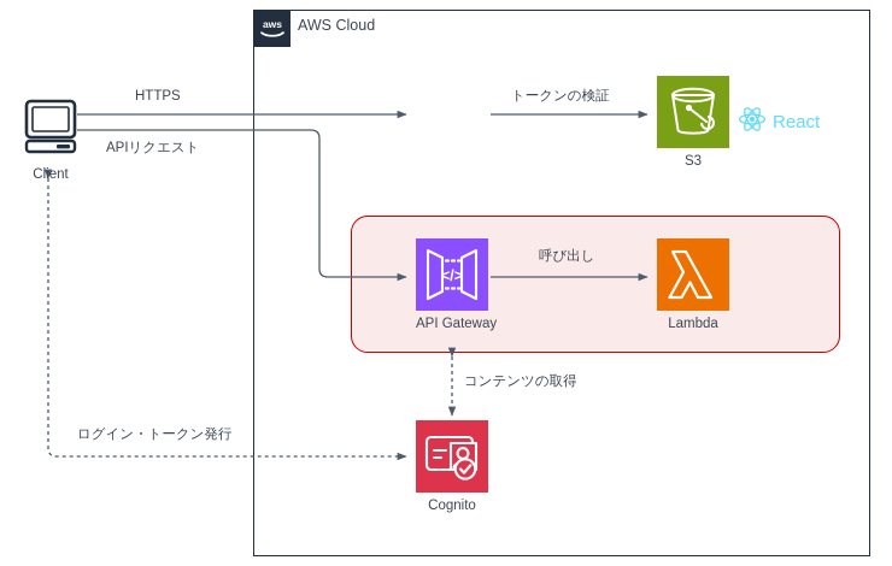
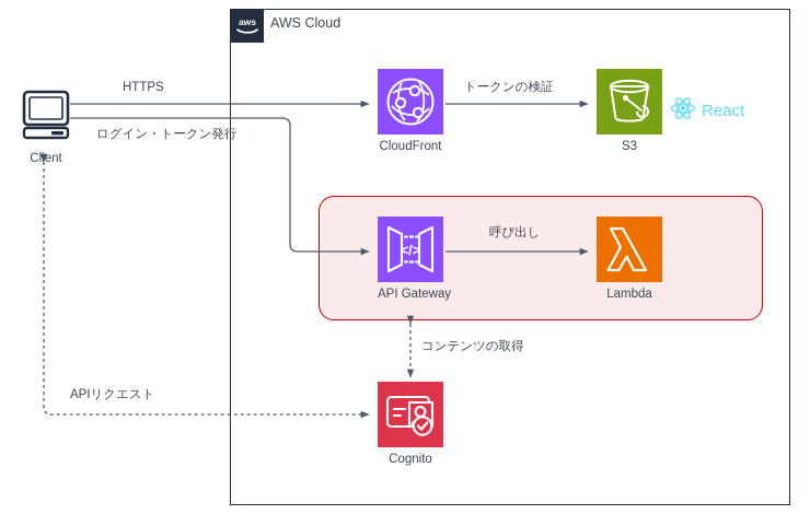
  aws
  AWS Cloud
  Client
+ CloudFront
  S3
  </>
  API Gateway
  Lambda
  Cognito
  React
  HTTPS
- APIリクエスト
+ ログイン・トークン発行
  トークンの検証
  呼び出し
  コンテンツの取得
- ログイン・トークン発行
+ APIリクエスト
